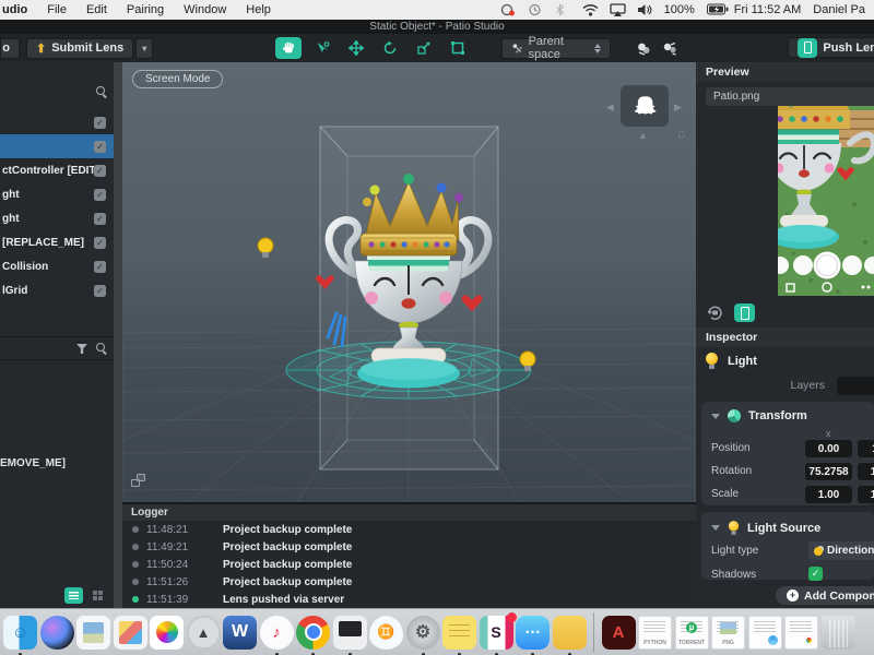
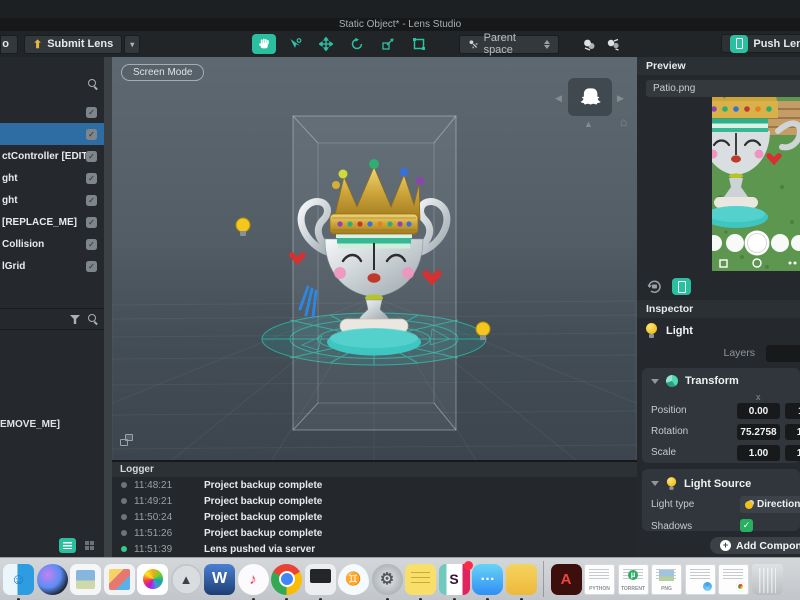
- udio
- File
- Edit
- Pairing
- Window
- Help
- 100%
- Fri 11:52 AM
- Daniel Pa
- Static Object* - Patio Studio
+ Static Object* - Lens Studio
  o
  ⬆
  Submit Lens
  ▾
  Parent space
  Push Le
  ctController [EDIT
  ght
  ght
  [REPLACE_ME]
  Collision
  lGrid
  EMOVE_ME]
  Screen Mode
  ◀
  ▶
  ▲
  ⌂
  Logger
  11:48:21
  Project backup complete
  11:49:21
  Project backup complete
  11:50:24
  Project backup complete
  11:51:26
  Project backup complete
  11:51:39
  Lens pushed via server
  Preview
  Patio.png
  Inspector
  Light
  Layers
  Transform
  x
  Position
  0.00
  Rotation
  75.2758
  Scale
  1.00
  Light Source
  Light type
  Direction
  Shadows
  +
  Add Compon
  ☺
  ▲
  W
  ♪
  ♊
  ⚙
  S
  …
  A
  µ
